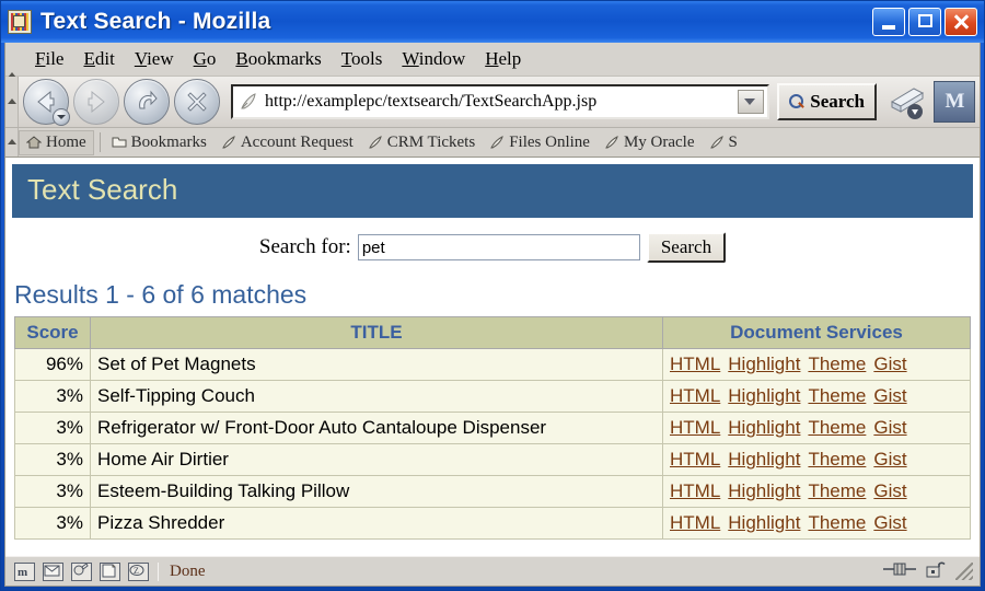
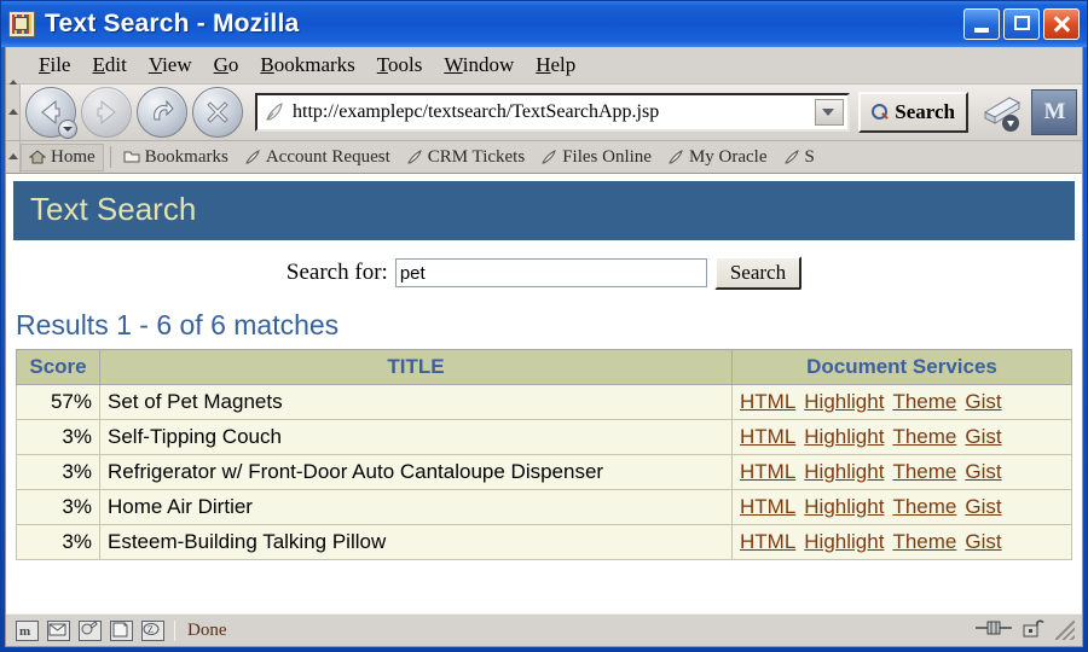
  Text Search - Mozilla
  File
  Edit
  View
  Go
  Bookmarks
  Tools
  Window
  Help
  http://examplepc/textsearch/TextSearchApp.jsp
  Search
  M
  Home
  Bookmarks
  Account Request
  CRM Tickets
  Files Online
  My Oracle
  S
  Text Search
  Search for:
  pet
  Search
  Results 1 - 6 of 6 matches
  Score	TITLE	Document Services
- 96%	Set of Pet Magnets	HTML Highlight Theme Gist
+ 57%	Set of Pet Magnets	HTML Highlight Theme Gist
  3%	Self-Tipping Couch	HTML Highlight Theme Gist
  3%	Refrigerator w/ Front-Door Auto Cantaloupe Dispenser	HTML Highlight Theme Gist
  3%	Home Air Dirtier	HTML Highlight Theme Gist
  3%	Esteem-Building Talking Pillow	HTML Highlight Theme Gist
- 3%	Pizza Shredder	HTML Highlight Theme Gist
  m
  Z
  Done
